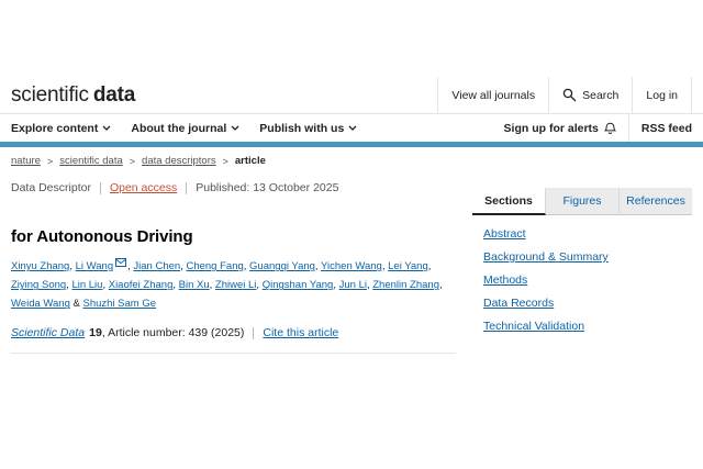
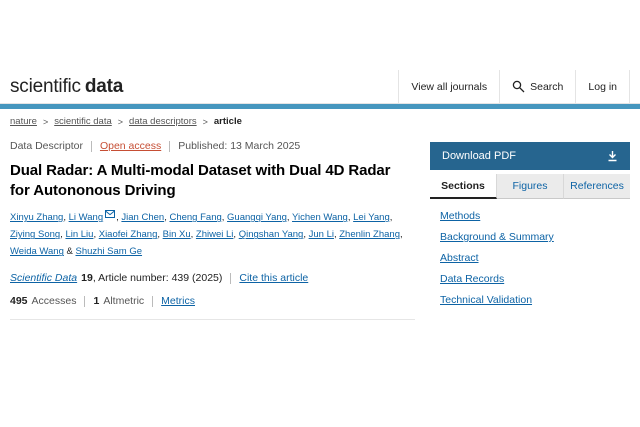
  scientific data
  View all journals
  Search
  Log in
- Explore content
- About the journal
- Publish with us
- Sign up for alerts
- RSS feed
  nature
  >
  scientific data
  >
  data descriptors
  >
  article
  Data Descriptor
  Open access
- Published: 13 October 2025
+ Published: 13 March 2025
+ Dual Radar: A Multi-modal Dataset with Dual 4D Radar
  for Autononous Driving
  Xinyu Zhang, Li Wang , Jian Chen, Cheng Fang, Guangqi Yang, Yichen Wang, Lei Yang, Ziying Song, Lin Liu, Xiaofei Zhang, Bin Xu, Zhiwei Li, Qingshan Yang, Jun Li, Zhenlin Zhang, Weida Wang & Shuzhi Sam Ge
  Scientific Data
  19
  , Article number: 439 (2025)
  Cite this article
+ 495
+ Accesses
+ 1
+ Altmetric
+ Metrics
+ Download PDF
  Sections
  Figures
  References
- Abstract
+ Methods
  Background & Summary
- Methods
+ Abstract
  Data Records
  Technical Validation
